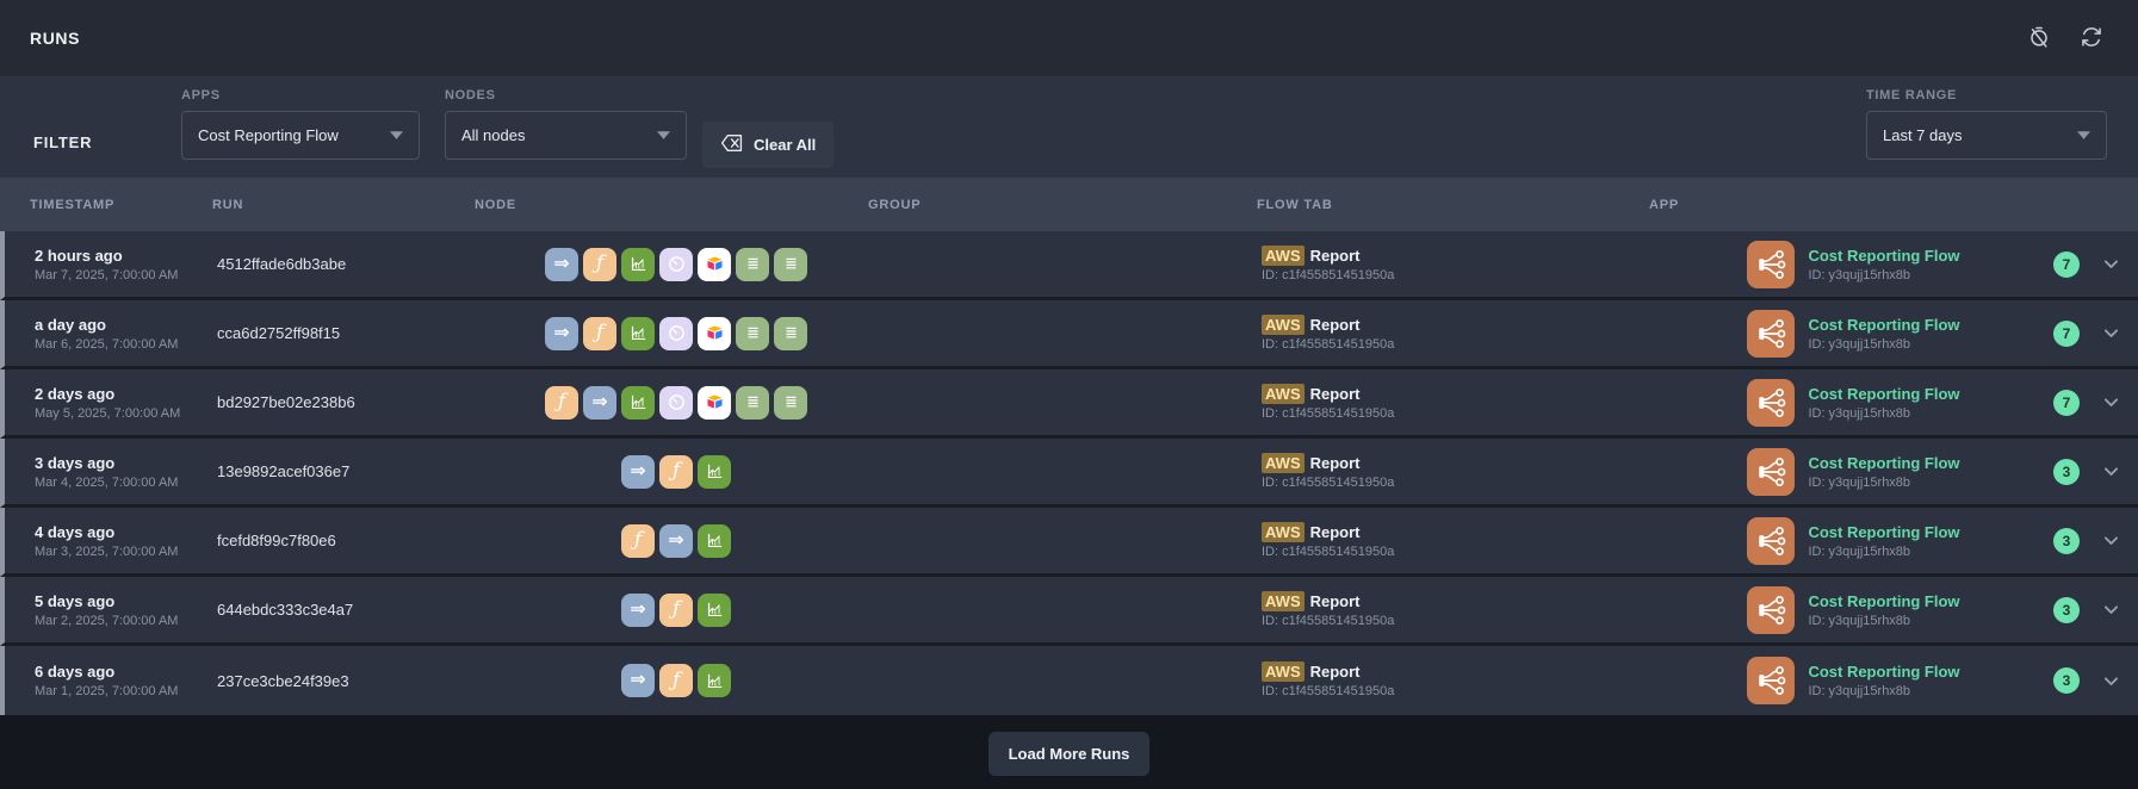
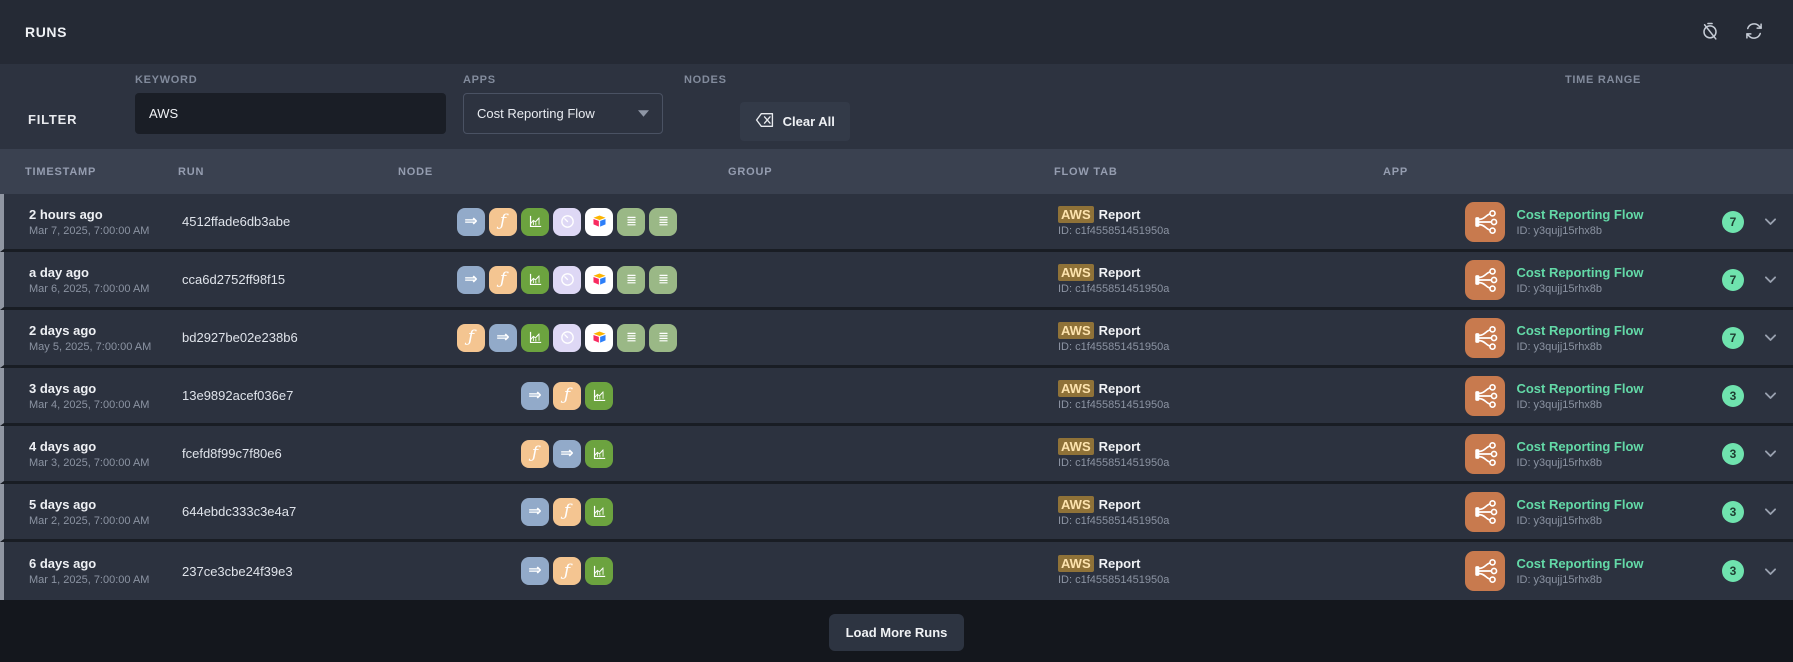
  RUNS
  FILTER
+ KEYWORD
+ AWS
  APPS
  Cost Reporting Flow
  NODES
- All nodes
  Clear All
  TIME RANGE
- Last 7 days
  TIMESTAMP
  RUN
  NODE
  GROUP
  FLOW TAB
  APP
  2 hours ago
  Mar 7, 2025, 7:00:00 AM
  4512ffade6db3abe
  ⇒
  ƒ
  AWS Report
  ID: c1f455851451950a
  Cost Reporting Flow
  ID: y3qujj15rhx8b
  7
  a day ago
  Mar 6, 2025, 7:00:00 AM
  cca6d2752ff98f15
  ⇒
  ƒ
  AWS Report
  ID: c1f455851451950a
  Cost Reporting Flow
  ID: y3qujj15rhx8b
  7
  2 days ago
  May 5, 2025, 7:00:00 AM
  bd2927be02e238b6
  ƒ
  ⇒
  AWS Report
  ID: c1f455851451950a
  Cost Reporting Flow
  ID: y3qujj15rhx8b
  7
  3 days ago
  Mar 4, 2025, 7:00:00 AM
  13e9892acef036e7
  ⇒
  ƒ
  AWS Report
  ID: c1f455851451950a
  Cost Reporting Flow
  ID: y3qujj15rhx8b
  3
  4 days ago
  Mar 3, 2025, 7:00:00 AM
  fcefd8f99c7f80e6
  ƒ
  ⇒
  AWS Report
  ID: c1f455851451950a
  Cost Reporting Flow
  ID: y3qujj15rhx8b
  3
  5 days ago
  Mar 2, 2025, 7:00:00 AM
  644ebdc333c3e4a7
  ⇒
  ƒ
  AWS Report
  ID: c1f455851451950a
  Cost Reporting Flow
  ID: y3qujj15rhx8b
  3
  6 days ago
  Mar 1, 2025, 7:00:00 AM
  237ce3cbe24f39e3
  ⇒
  ƒ
  AWS Report
  ID: c1f455851451950a
  Cost Reporting Flow
  ID: y3qujj15rhx8b
  3
  Load More Runs
